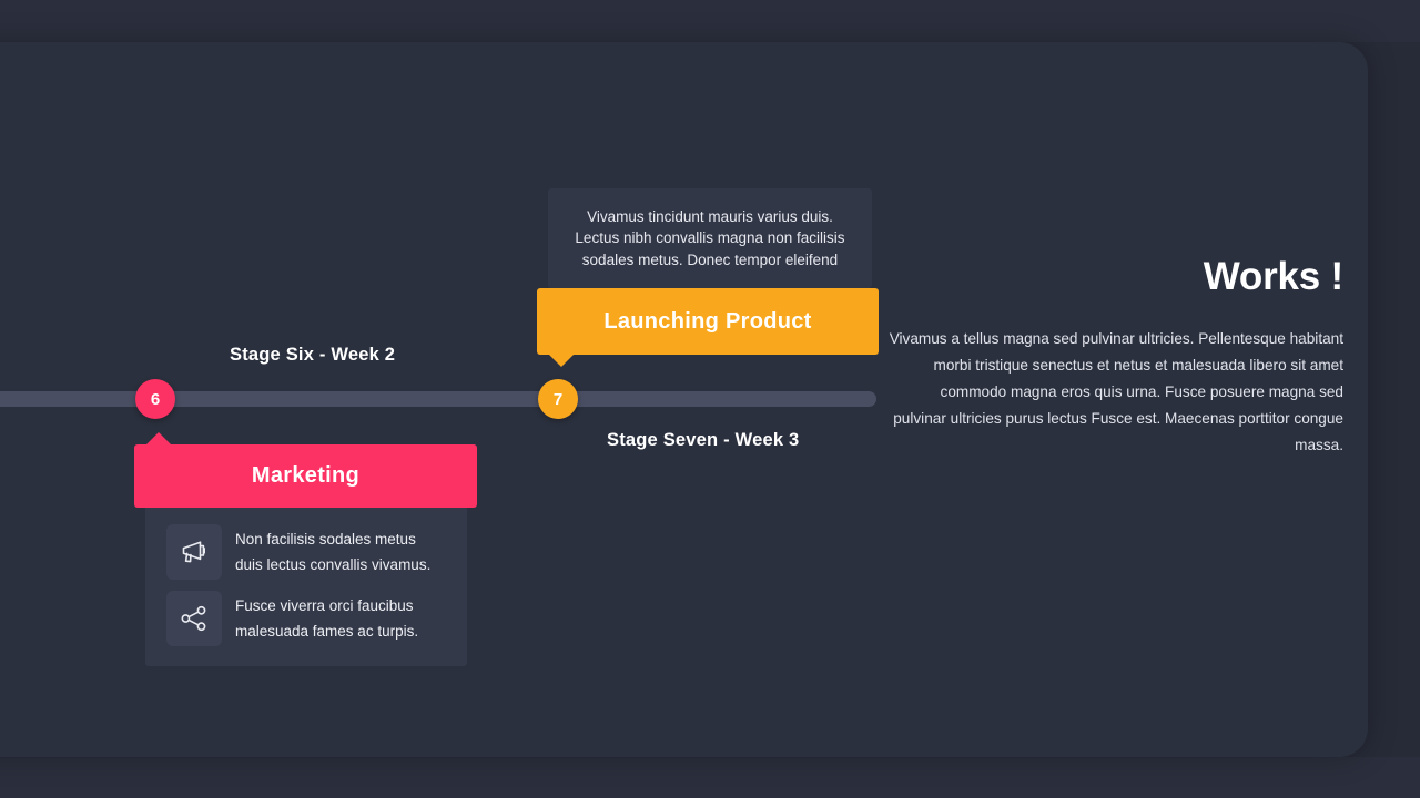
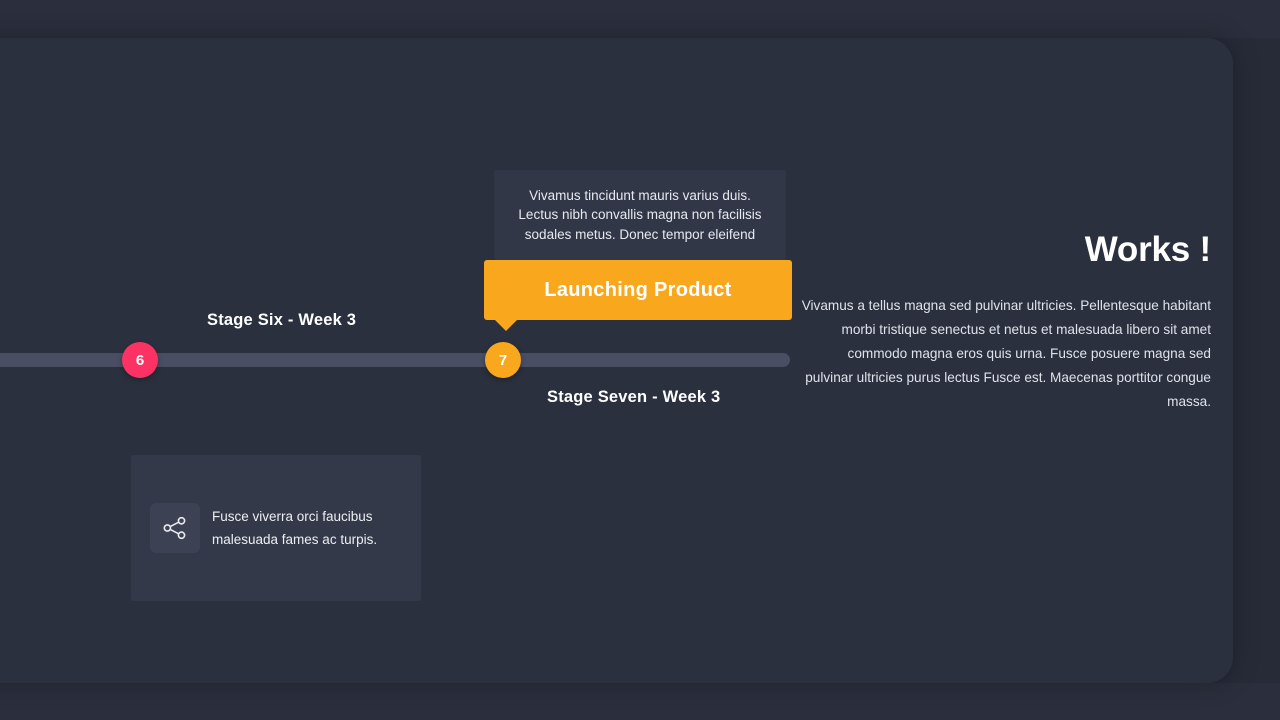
  6
  7
- Stage Six - Week 2
+ Stage Six - Week 3
  Stage Seven - Week 3
  Vivamus tincidunt mauris varius duis. Lectus nibh convallis magna non facilisis sodales metus. Donec tempor eleifend
  Launching Product
- Marketing
- Non facilisis sodales metus duis lectus convallis vivamus.
  Fusce viverra orci faucibus malesuada fames ac turpis.
  Works !
  Vivamus a tellus magna sed pulvinar ultricies. Pellentesque habitant morbi tristique senectus et netus et malesuada libero sit amet commodo magna eros quis urna. Fusce posuere magna sed pulvinar ultricies purus lectus Fusce est. Maecenas porttitor congue massa.
